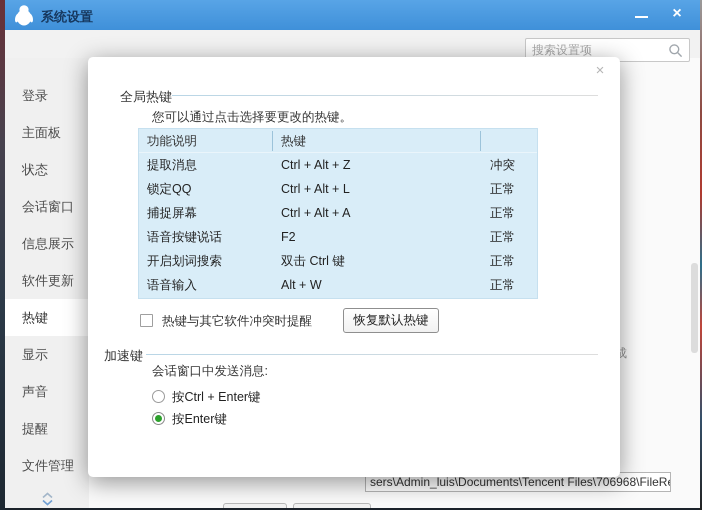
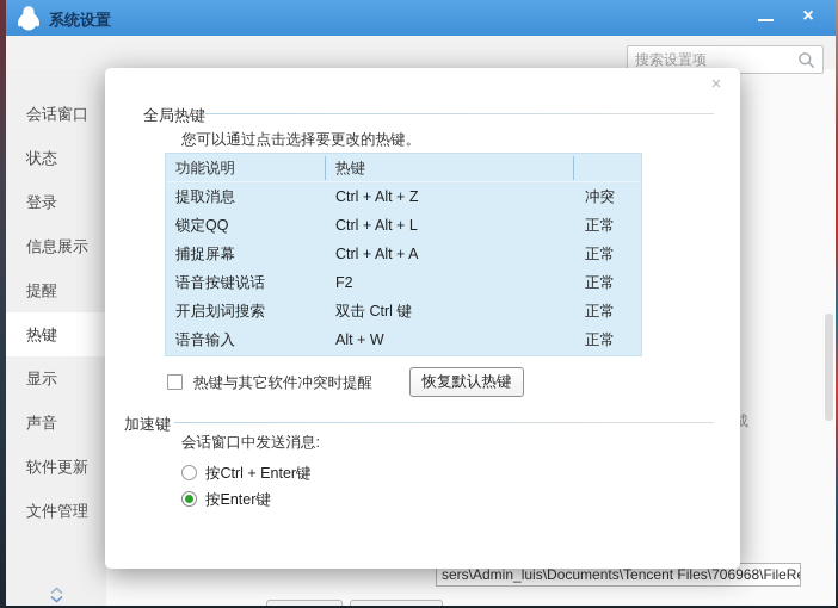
  系统设置
  ×
  搜索设置项
- 登录
+ 会话窗口
- 主面板
  状态
- 会话窗口
+ 登录
  信息展示
- 软件更新
+ 提醒
  热键
  显示
  声音
- 提醒
+ 软件更新
  文件管理
  成
  sers\Admin_luis\Documents\Tencent Files\706968\FileRe
  ×
  全局热键
  您可以通过点击选择要更改的热键。
  功能说明
  热键
  提取消息
  Ctrl + Alt + Z
  冲突
  锁定QQ
  Ctrl + Alt + L
  正常
  捕捉屏幕
  Ctrl + Alt + A
  正常
  语音按键说话
  F2
  正常
  开启划词搜索
  双击 Ctrl 键
  正常
  语音输入
  Alt + W
  正常
  热键与其它软件冲突时提醒
  恢复默认热键
  加速键
  会话窗口中发送消息:
  按Ctrl + Enter键
  按Enter键
